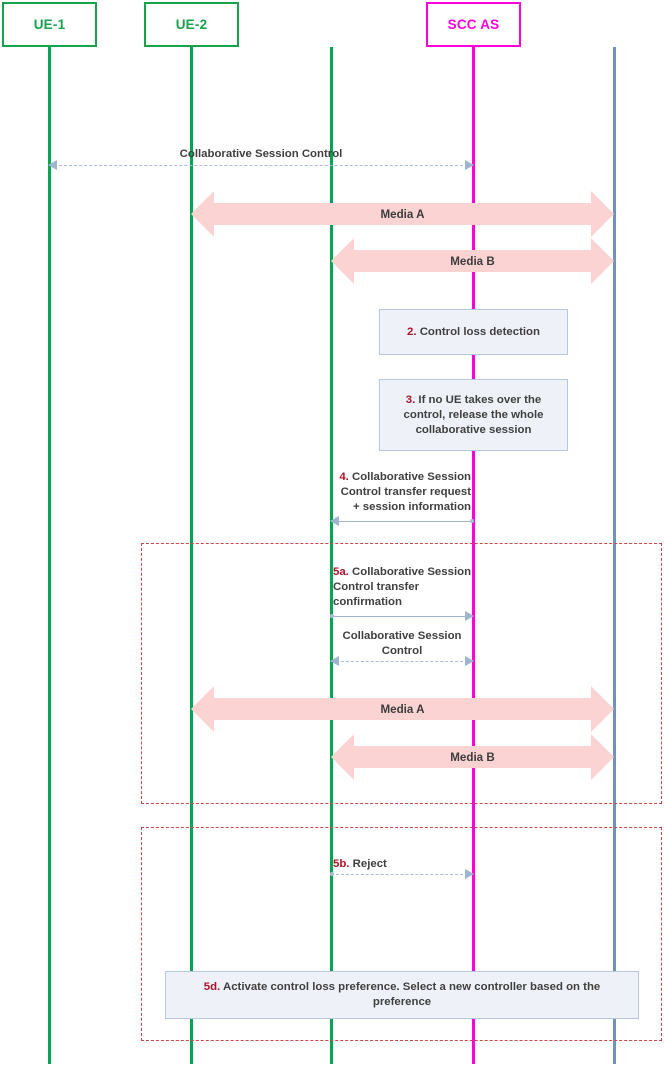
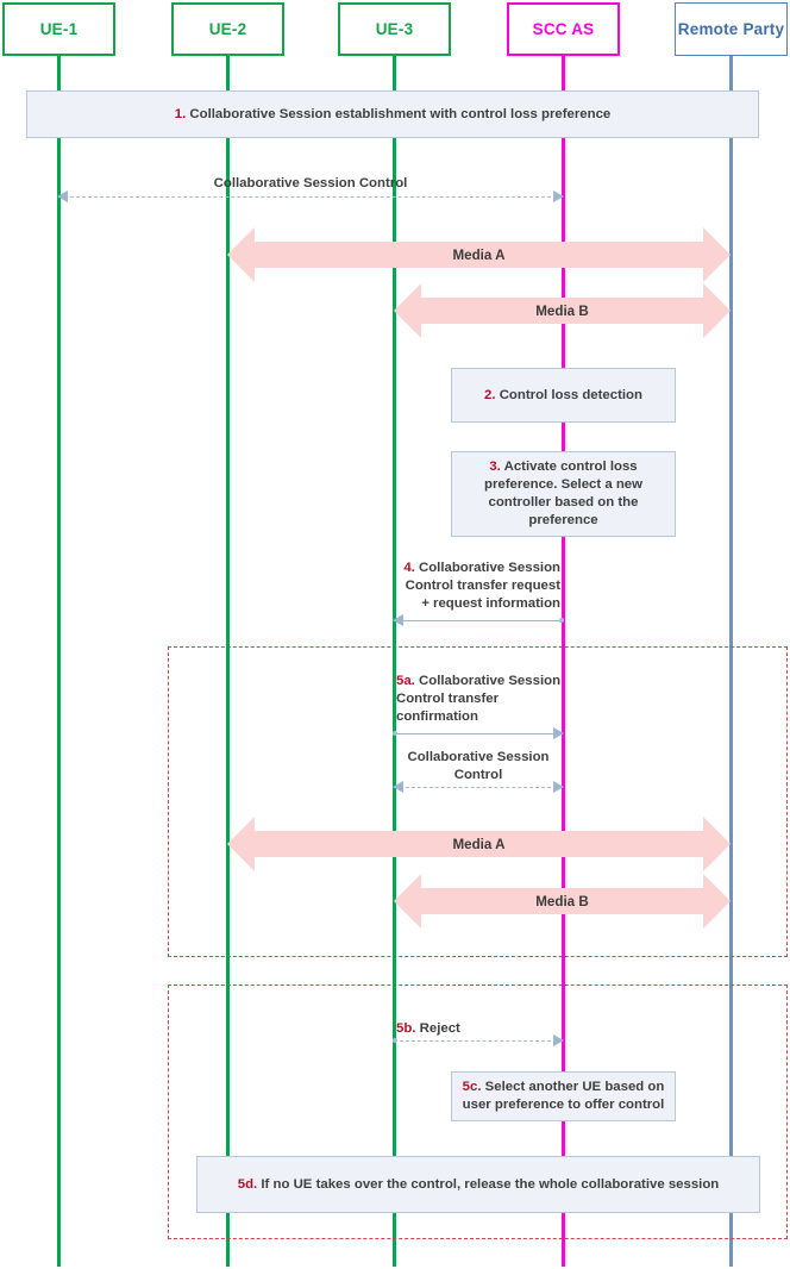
  UE-1
  UE-2
+ UE-3
  SCC AS
+ Remote Party
+ 1. Collaborative Session establishment with control loss preference
  Collaborative Session Control
  Media A
  Media B
  2. Control loss detection
- 3. If no UE takes over the control, release the whole collaborative session
+ 3. Activate control loss preference. Select a new controller based on the preference
- 4. Collaborative Session Control transfer request + session information
+ 4. Collaborative Session Control transfer request + request information
  5a. Collaborative Session Control transfer confirmation
  Collaborative Session Control
  Media A
  Media B
  5b. Reject
+ 5c. Select another UE based on user preference to offer control
- 5d. Activate control loss preference. Select a new controller based on the preference
+ 5d. If no UE takes over the control, release the whole collaborative session
